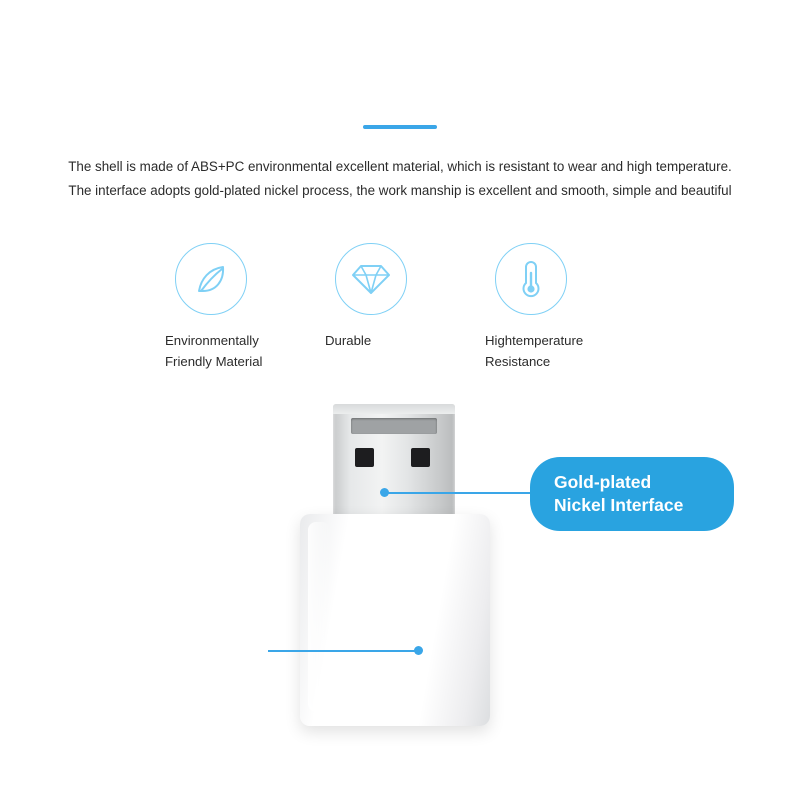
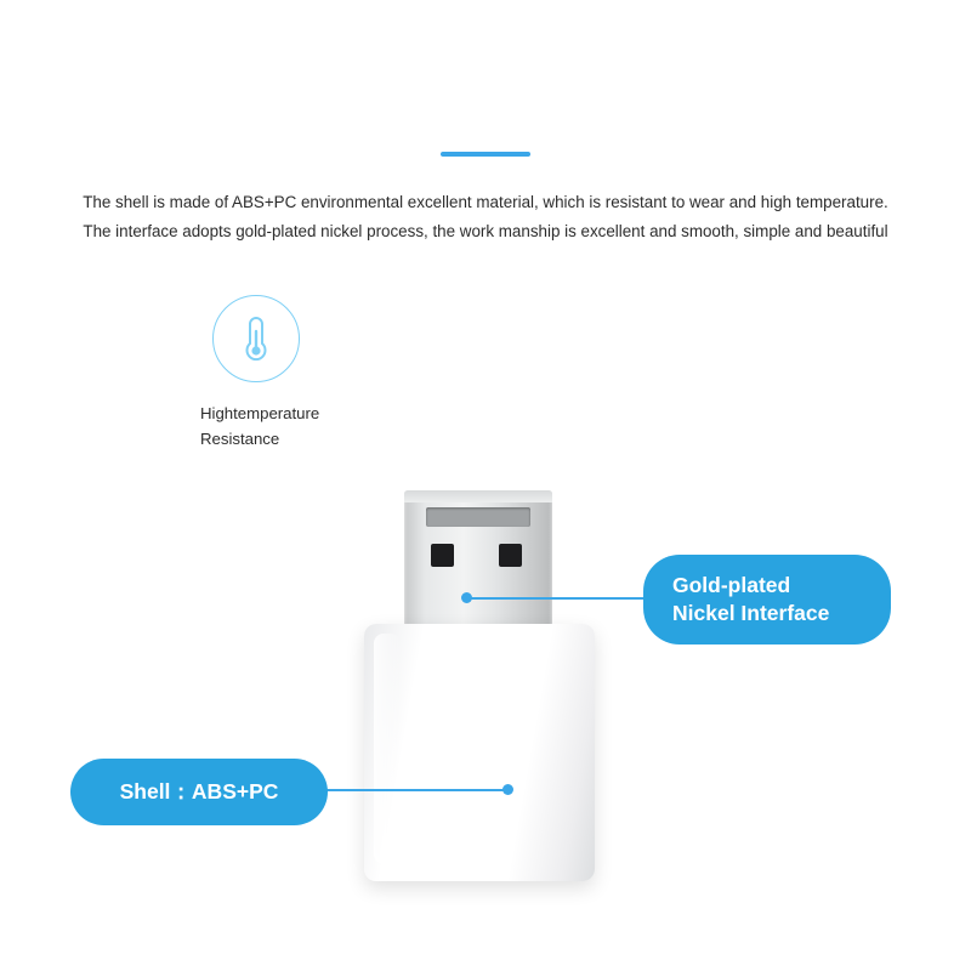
  The shell is made of ABS+PC environmental excellent material, which is resistant to wear and high temperature.
  The interface adopts gold-plated nickel process, the work manship is excellent and smooth, simple and beautiful
- Environmentally Friendly Material
- Durable
  Hightemperature Resistance
  Gold-plated
  Nickel Interface
+ Shell：ABS+PC
